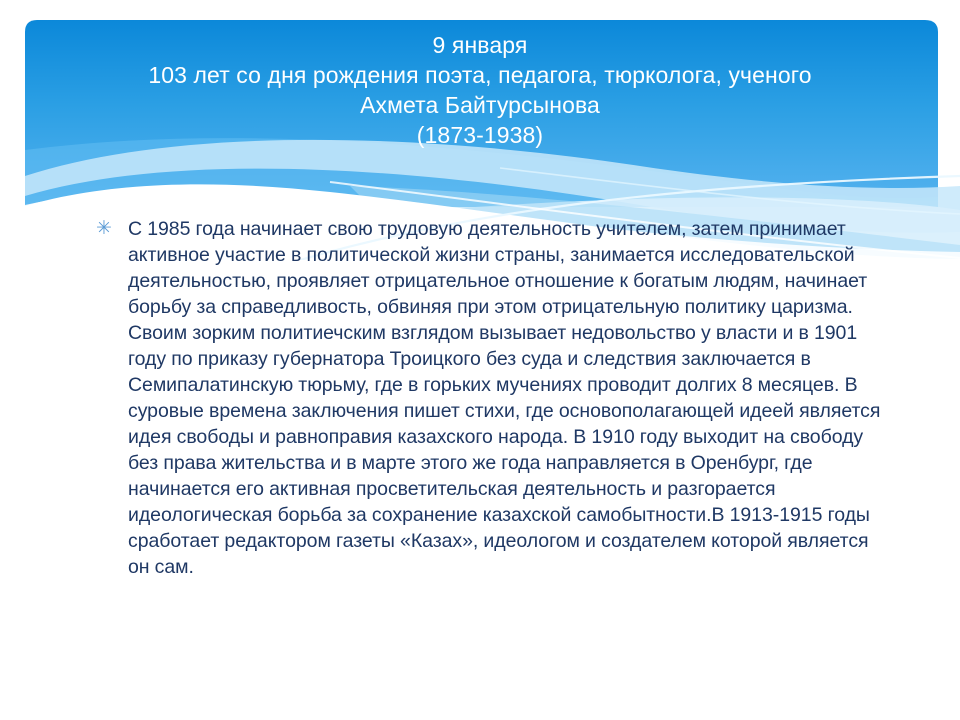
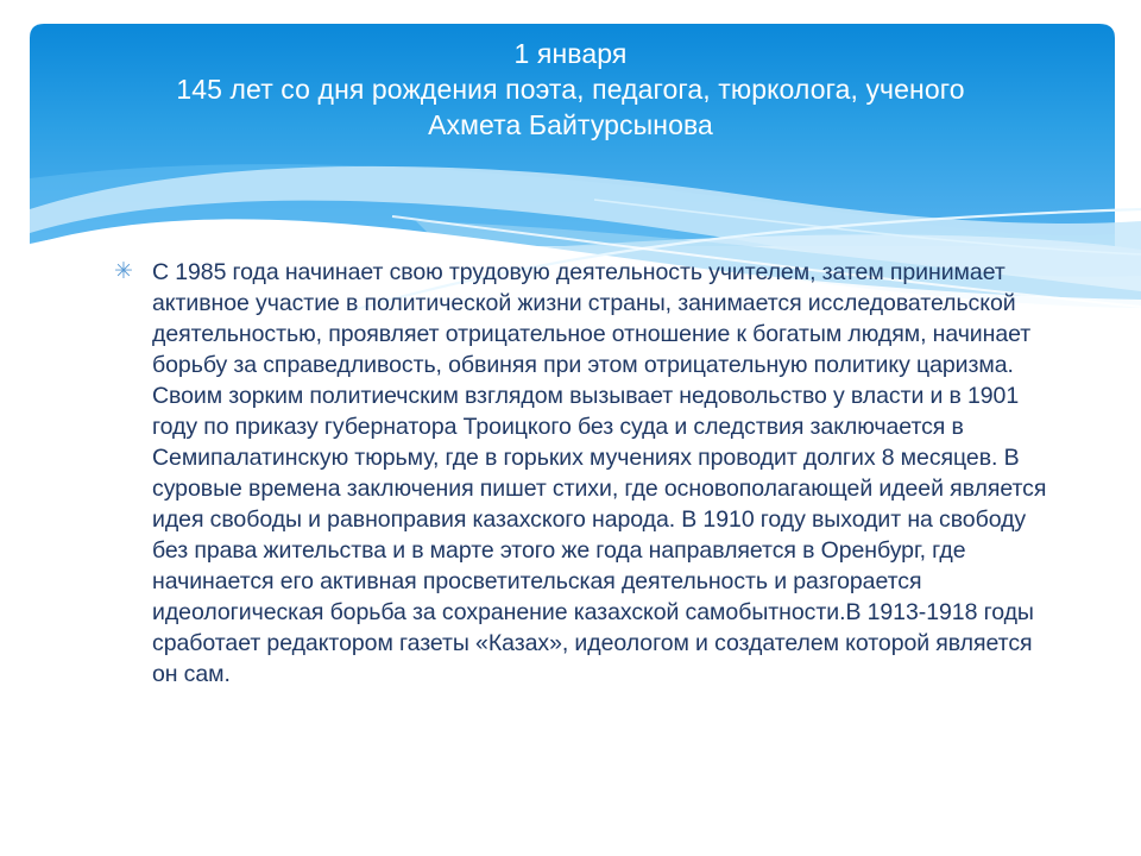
- 9 января
+ 1 января
- 103 лет со дня рождения поэта, педагога, тюрколога, ученого
+ 145 лет со дня рождения поэта, педагога, тюрколога, ученого
  Ахмета Байтурсынова
- (1873-1938)
  ✳
- С 1985 года начинает свою трудовую деятельность учителем, затем принимает активное участие в политической жизни страны, занимается исследовательской деятельностью, проявляет отрицательное отношение к богатым людям, начинает борьбу за справедливость, обвиняя при этом отрицательную политику царизма. Своим зорким политиечским взглядом вызывает недовольство у власти и в 1901 году по приказу губернатора Троицкого без суда и следствия заключается в Семипалатинскую тюрьму, где в горьких мучениях проводит долгих 8 месяцев. В суровые времена заключения пишет стихи, где основополагающей идеей является идея свободы и равноправия казахского народа. В 1910 году выходит на свободу без права жительства и в марте этого же года направляется в Оренбург, где начинается его активная просветительская деятельность и разгорается идеологическая борьба за сохранение казахской самобытности.В 1913-1915 годы сработает редактором газеты «Казах», идеологом и создателем которой является он сам.
+ С 1985 года начинает свою трудовую деятельность учителем, затем принимает активное участие в политической жизни страны, занимается исследовательской деятельностью, проявляет отрицательное отношение к богатым людям, начинает борьбу за справедливость, обвиняя при этом отрицательную политику царизма. Своим зорким политиечским взглядом вызывает недовольство у власти и в 1901 году по приказу губернатора Троицкого без суда и следствия заключается в Семипалатинскую тюрьму, где в горьких мучениях проводит долгих 8 месяцев. В суровые времена заключения пишет стихи, где основополагающей идеей является идея свободы и равноправия казахского народа. В 1910 году выходит на свободу без права жительства и в марте этого же года направляется в Оренбург, где начинается его активная просветительская деятельность и разгорается идеологическая борьба за сохранение казахской самобытности.В 1913-1918 годы сработает редактором газеты «Казах», идеологом и создателем которой является он сам.
